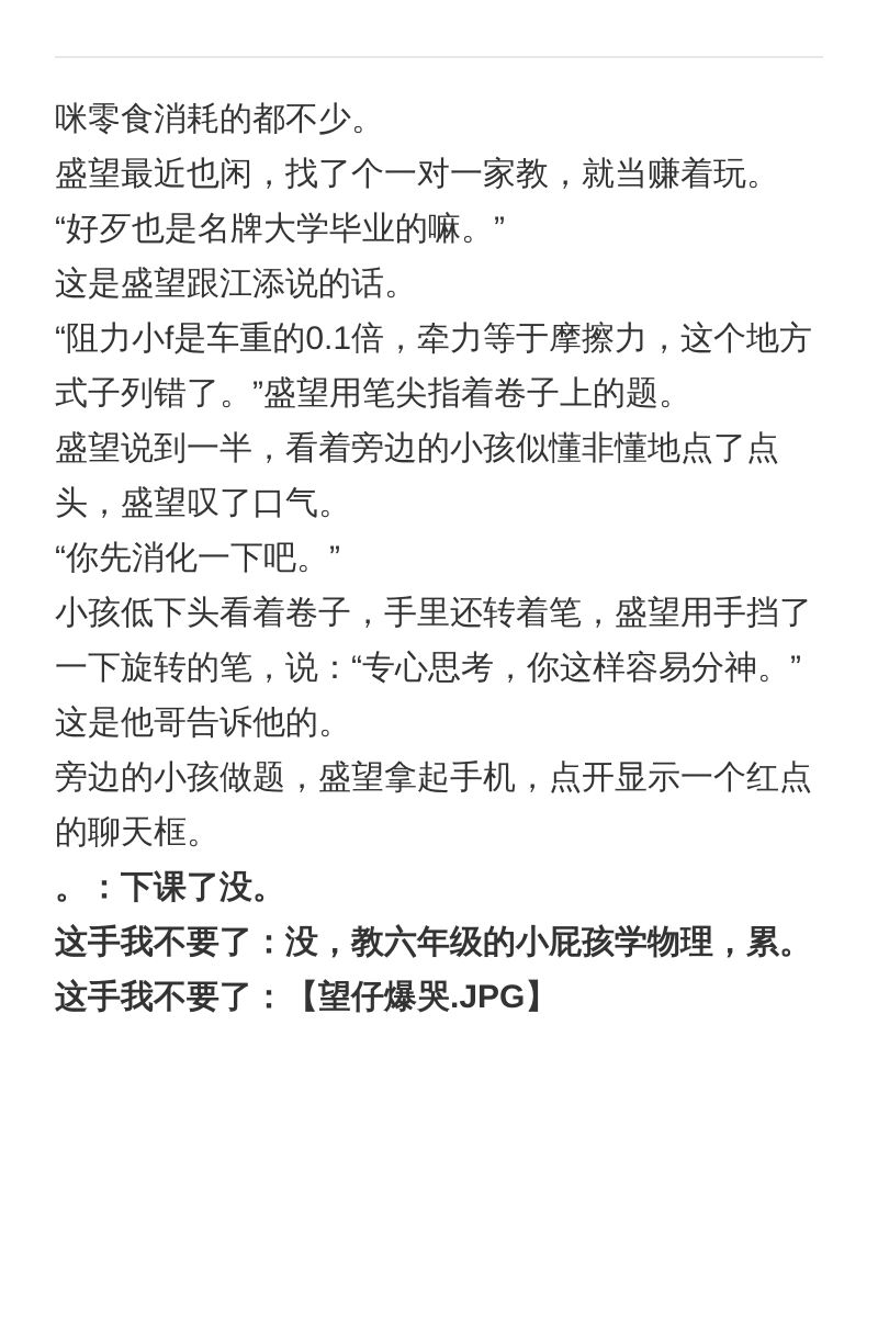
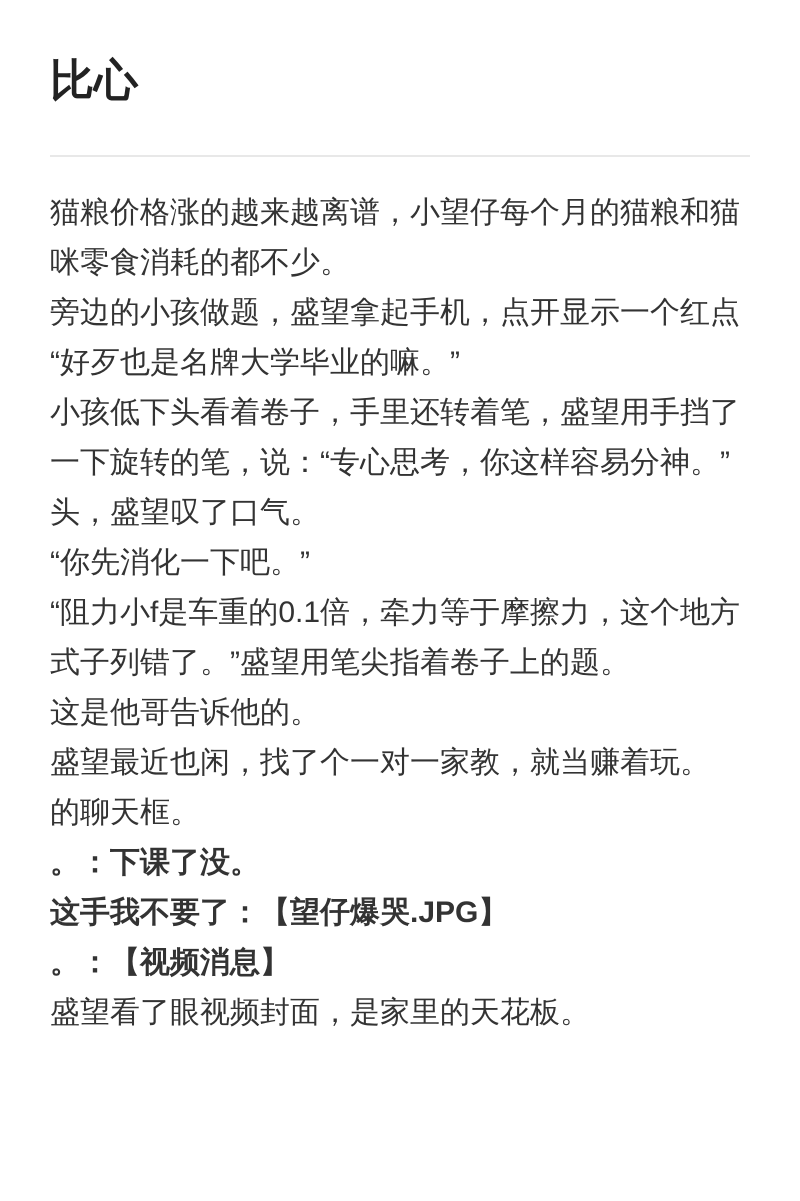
+ 比心
+ 猫粮价格涨的越来越离谱，小望仔每个月的猫粮和猫
  咪零食消耗的都不少。
- 盛望最近也闲，找了个一对一家教，就当赚着玩。
+ 旁边的小孩做题，盛望拿起手机，点开显示一个红点
  “好歹也是名牌大学毕业的嘛。”
- 这是盛望跟江添说的话。
- “阻力小f是车重的0.1倍，牵力等于摩擦力，这个地方
+ 小孩低下头看着卷子，手里还转着笔，盛望用手挡了
- 式子列错了。”盛望用笔尖指着卷子上的题。
+ 一下旋转的笔，说：“专心思考，你这样容易分神。”
- 盛望说到一半，看着旁边的小孩似懂非懂地点了点
  头，盛望叹了口气。
  “你先消化一下吧。”
- 小孩低下头看着卷子，手里还转着笔，盛望用手挡了
+ “阻力小f是车重的0.1倍，牵力等于摩擦力，这个地方
- 一下旋转的笔，说：“专心思考，你这样容易分神。”
+ 式子列错了。”盛望用笔尖指着卷子上的题。
  这是他哥告诉他的。
- 旁边的小孩做题，盛望拿起手机，点开显示一个红点
+ 盛望最近也闲，找了个一对一家教，就当赚着玩。
  的聊天框。
  。：下课了没。
- 这手我不要了：没，教六年级的小屁孩学物理，累。
  这手我不要了：【望仔爆哭.JPG】
+ 。：【视频消息】
+ 盛望看了眼视频封面，是家里的天花板。
